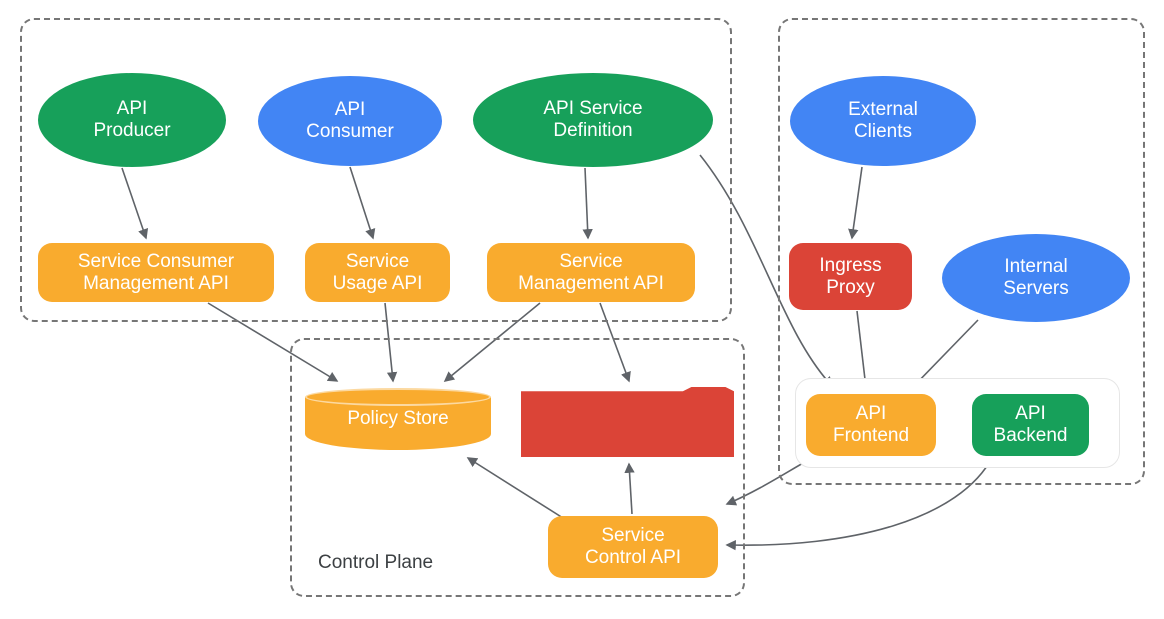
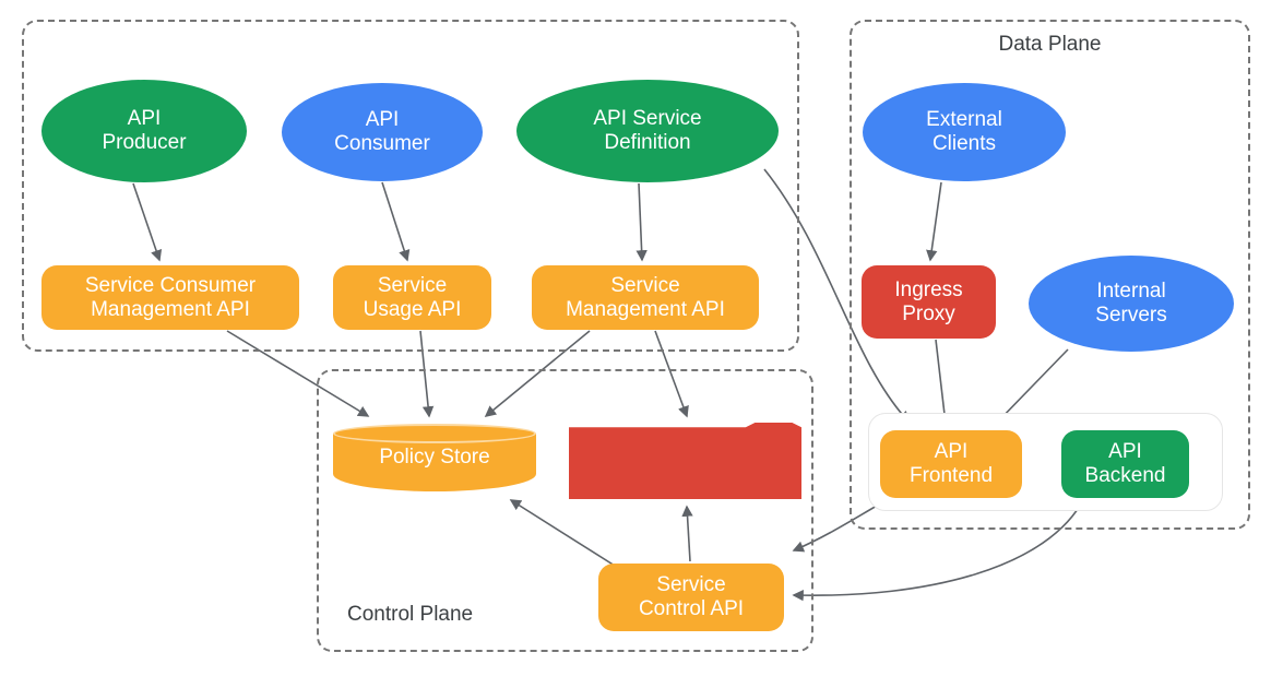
+ Data Plane
  Control Plane
  API
  Producer
  API
  Consumer
  API Service
  Definition
  Service Consumer
  Management API
  Service
  Usage API
  Service
  Management API
  External
  Clients
  Ingress
  Proxy
  Internal
  Servers
  Policy Store
  API
  Frontend
  API
  Backend
  Service
  Control API
